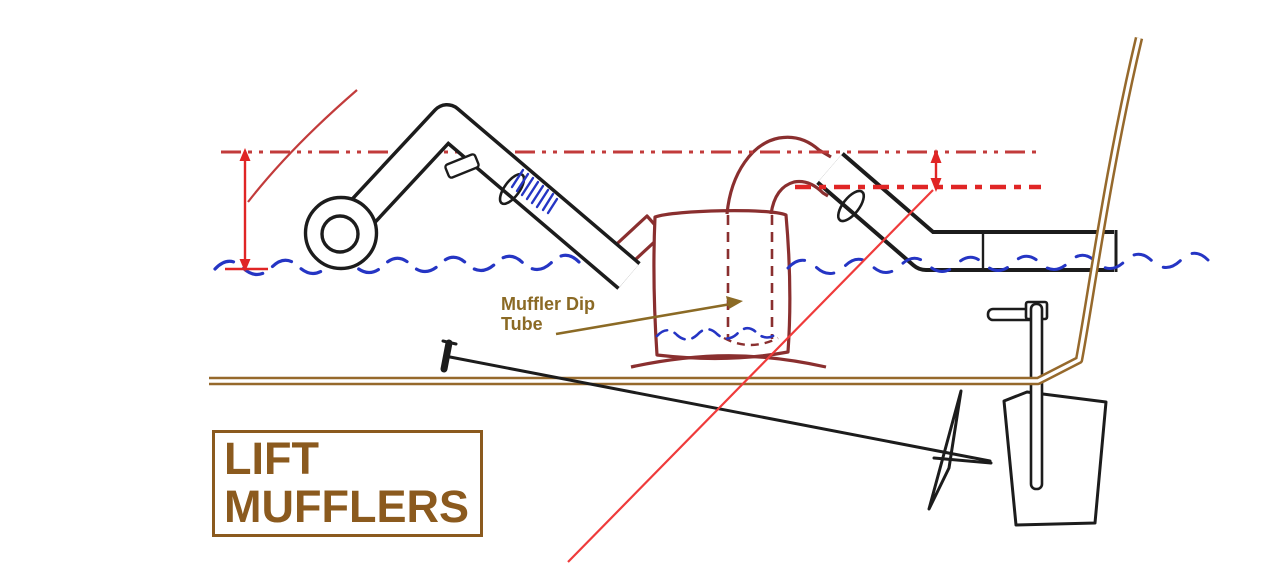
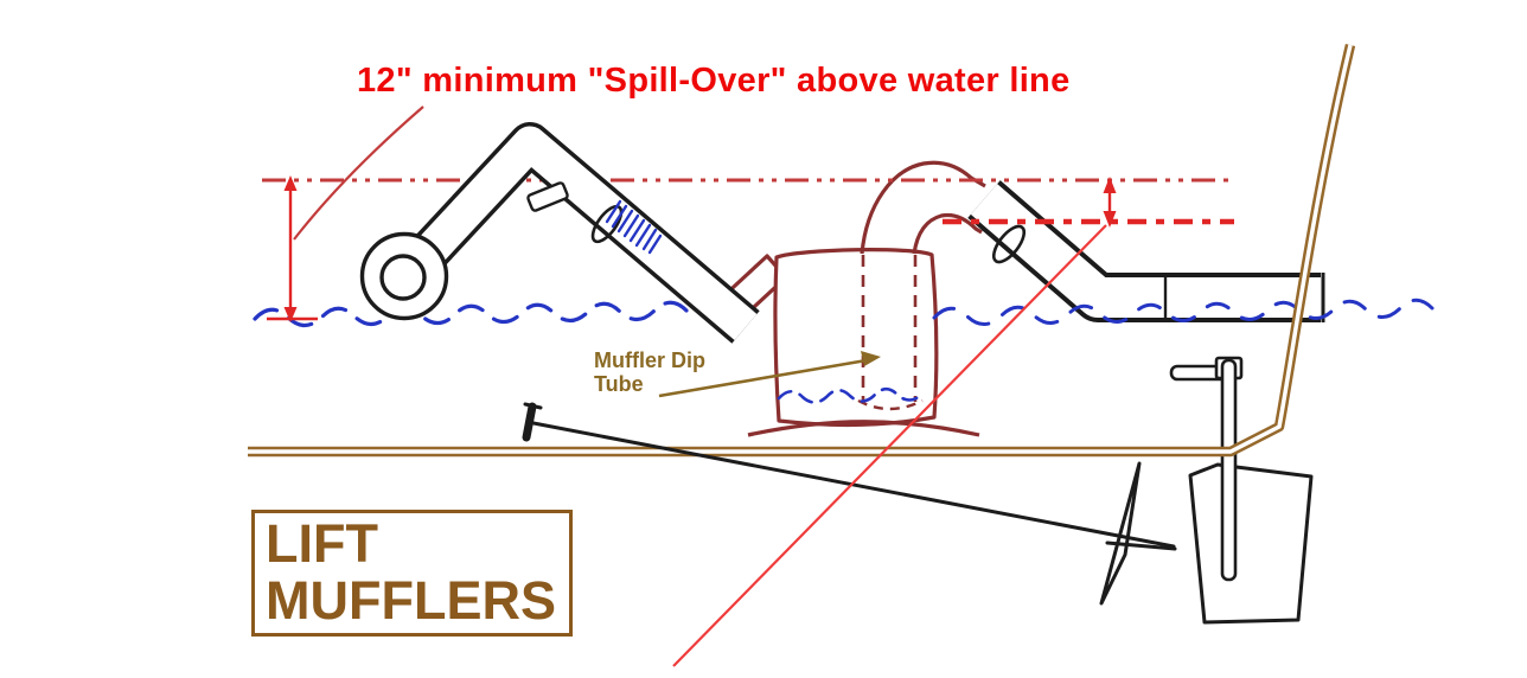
+ 12" minimum "Spill-Over" above water line
  Muffler Dip
  Tube
  LIFT
  MUFFLERS
